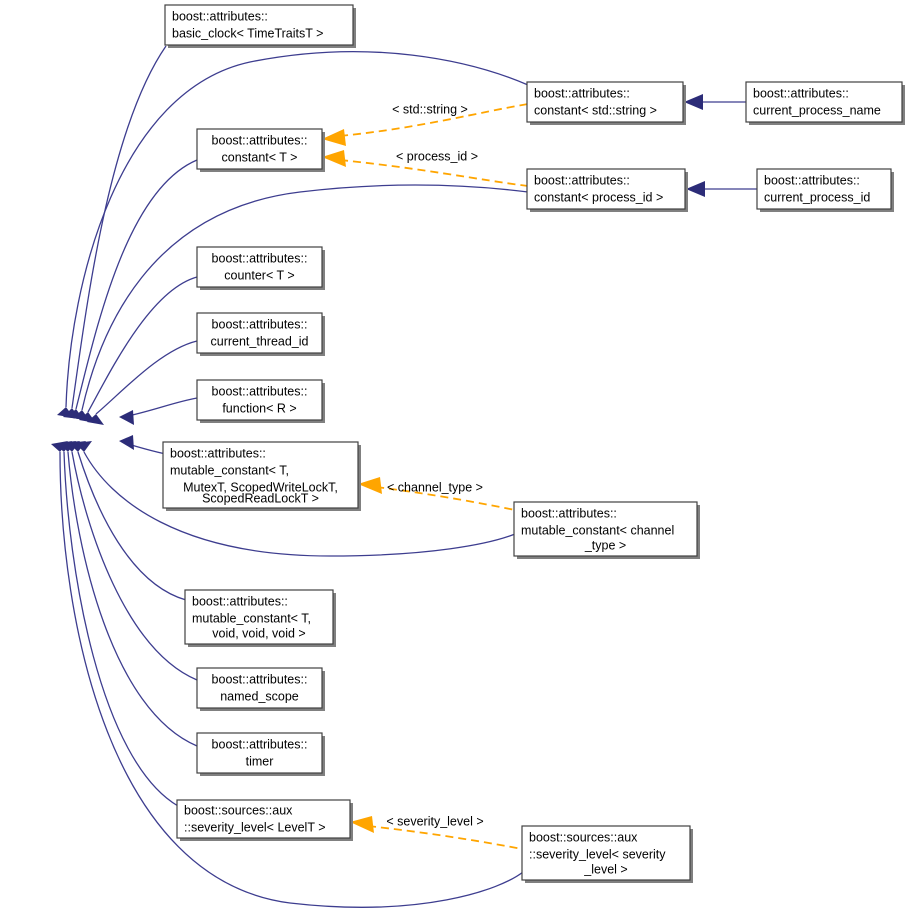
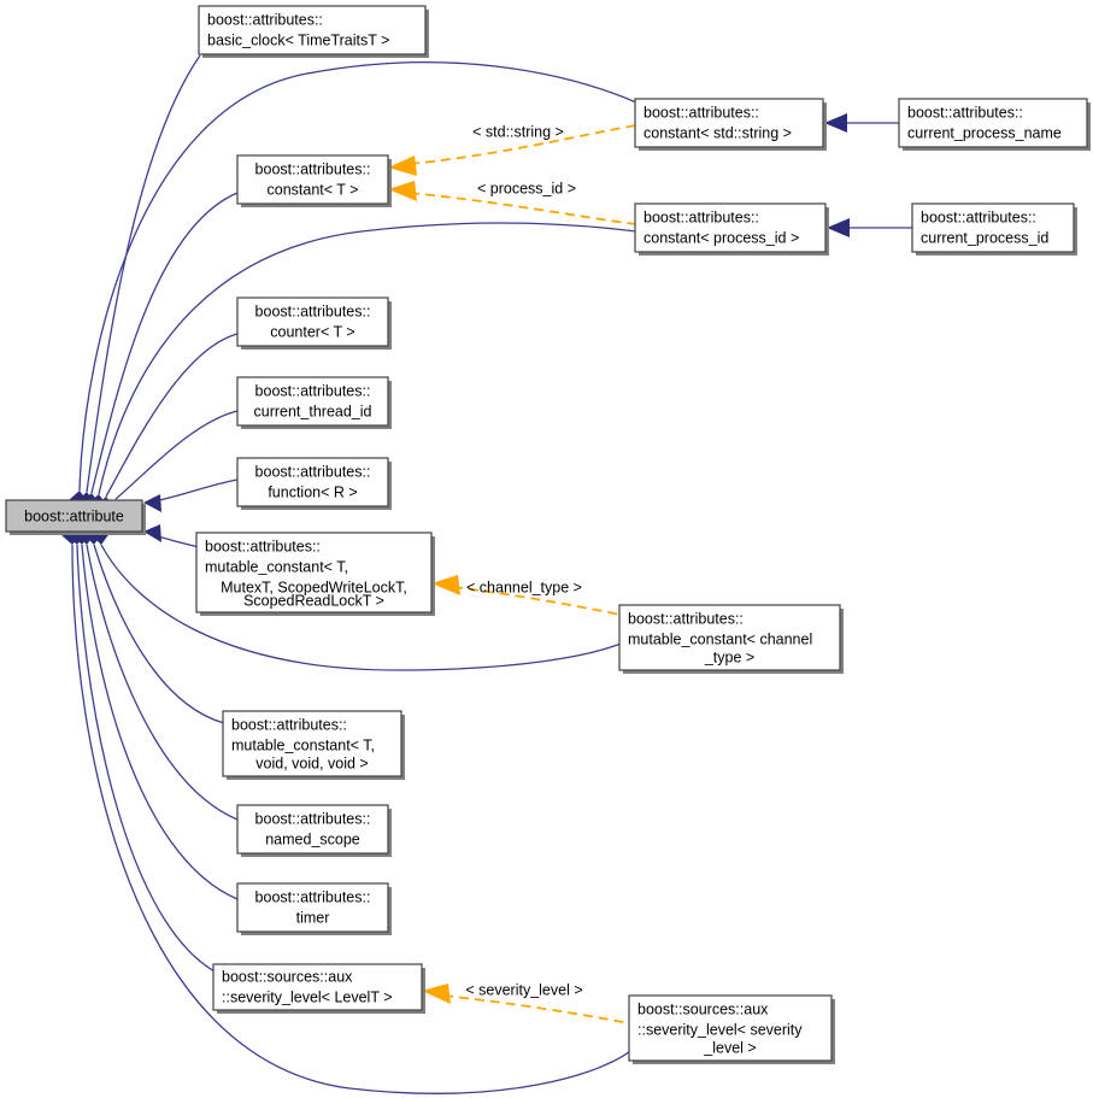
  < std::string >
  < process_id >
  < channel_type >
  < severity_level >
+ boost::attribute
  boost::attributes::
  basic_clock< TimeTraitsT >
  boost::attributes::
  constant< T >
  boost::attributes::
  constant< std::string >
  boost::attributes::
  current_process_name
  boost::attributes::
  constant< process_id >
  boost::attributes::
  current_process_id
  boost::attributes::
  counter< T >
  boost::attributes::
  current_thread_id
  boost::attributes::
  function< R >
  boost::attributes::
  mutable_constant< T,
  MutexT, ScopedWriteLockT,
  ScopedReadLockT >
  boost::attributes::
  mutable_constant< channel
  _type >
  boost::attributes::
  mutable_constant< T,
  void, void, void >
  boost::attributes::
  named_scope
  boost::attributes::
  timer
  boost::sources::aux
  ::severity_level< LevelT >
  boost::sources::aux
  ::severity_level< severity
  _level >
